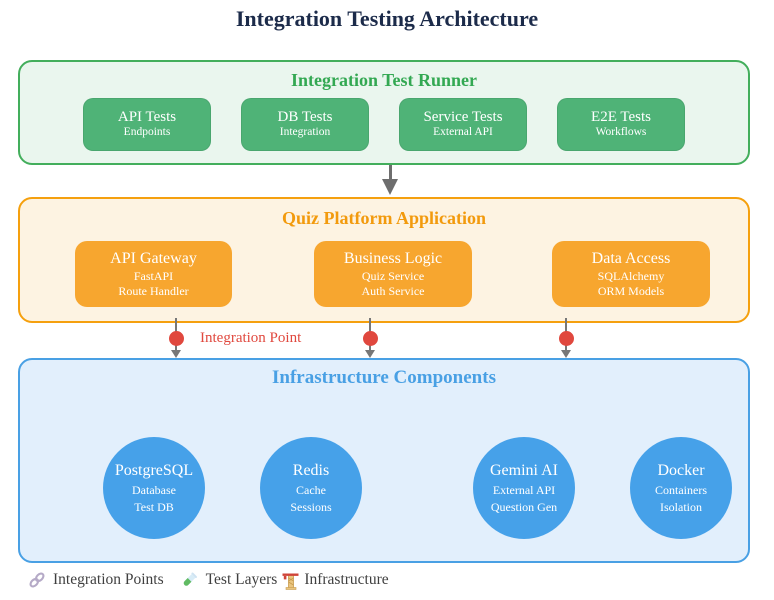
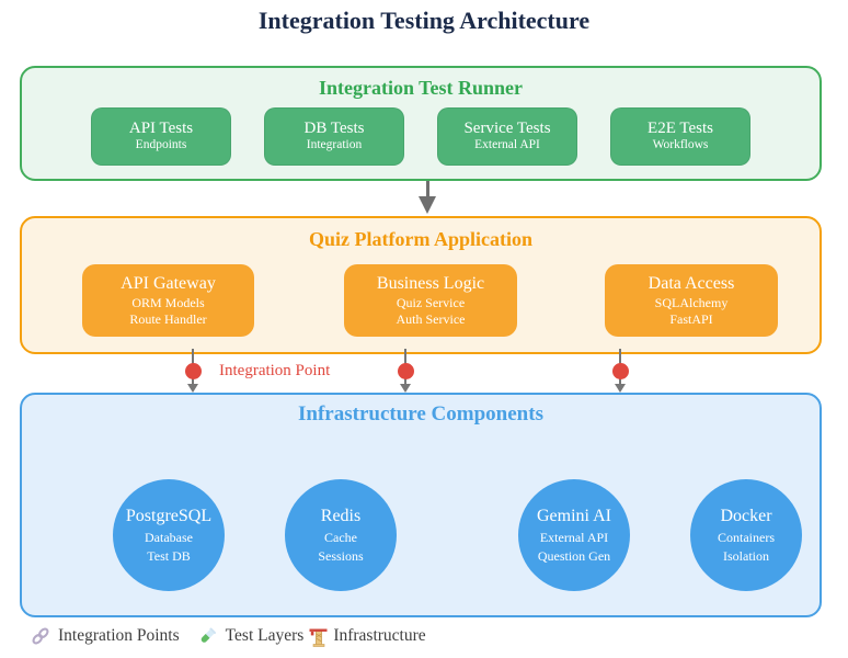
  Integration Testing Architecture
  Integration Test Runner
  API Tests
  Endpoints
  DB Tests
  Integration
  Service Tests
  External API
  E2E Tests
  Workflows
  Quiz Platform Application
  API Gateway
- FastAPI
+ ORM Models
  Route Handler
  Business Logic
  Quiz Service
  Auth Service
  Data Access
  SQLAlchemy
- ORM Models
+ FastAPI
  Integration Point
  Infrastructure Components
  PostgreSQL
  Database
  Test DB
  Redis
  Cache
  Sessions
  Gemini AI
  External API
  Question Gen
  Docker
  Containers
  Isolation
  Integration Points
  Test Layers
  Infrastructure
